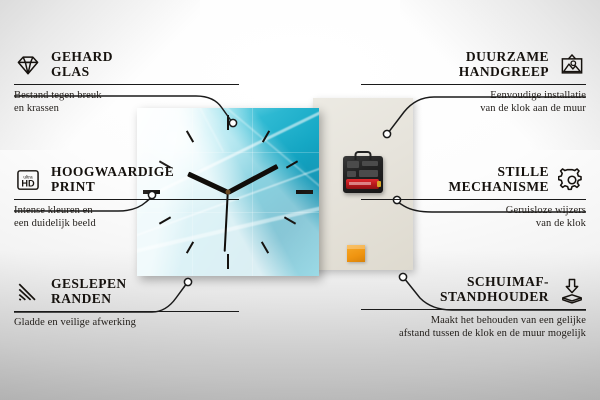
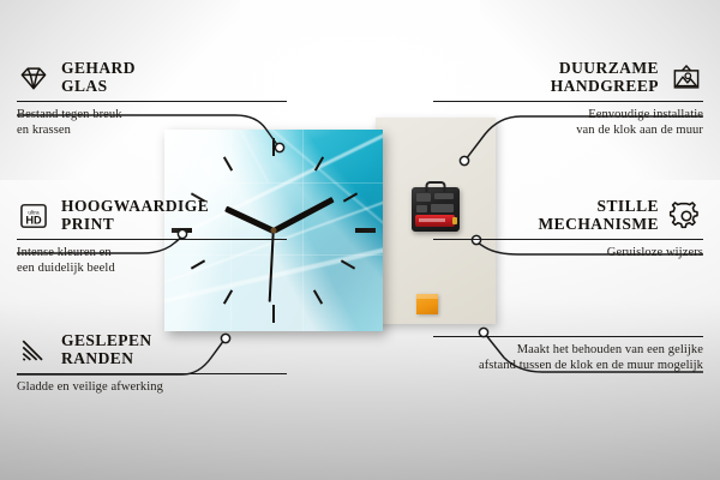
  GEHARD
  GLAS
  Bestand tegen breuk
  en krassen
  HD
  HOOGWAARDIGE
  PRINT
  Intense kleuren en
  een duidelijk beeld
  GESLEPEN
  RANDEN
  Gladde en veilige afwerking
  DUURZAME
  HANDGREEP
  Eenvoudige installatie
  van de klok aan de muur
  STILLE
  MECHANISME
  Geruisloze wijzers
- van de klok
- SCHUIMAF-
- STANDHOUDER
  Maakt het behouden van een gelijke
  afstand tussen de klok en de muur mogelijk
